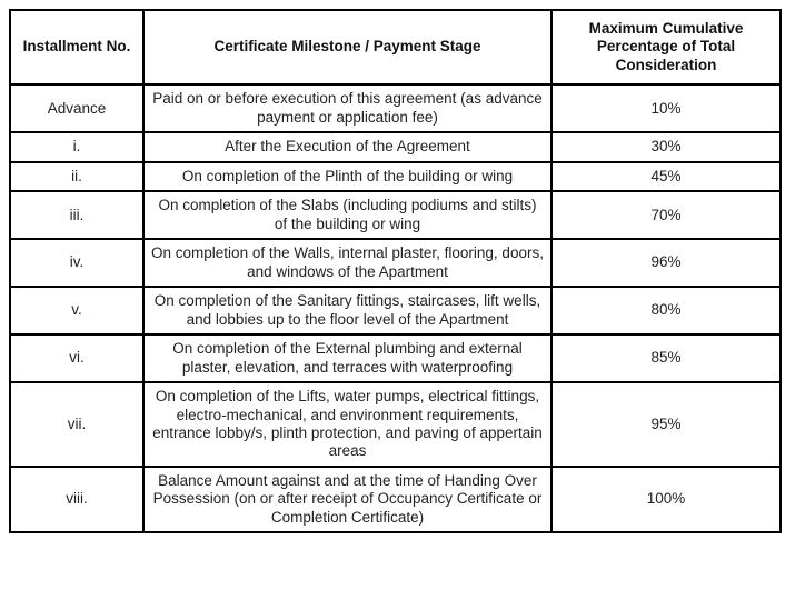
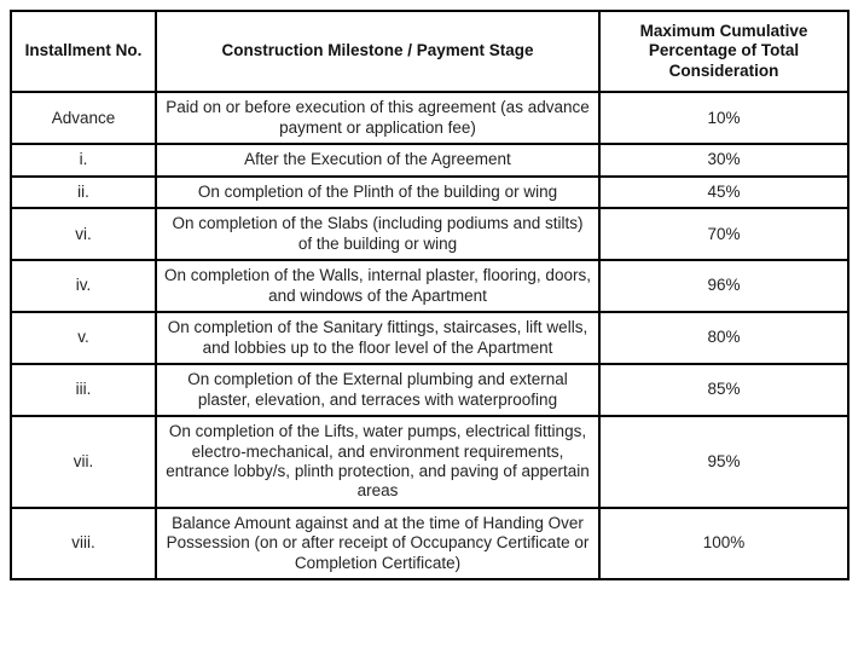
- Installment No.	Certificate Milestone / Payment Stage	Maximum Cumulative Percentage of Total Consideration
+ Installment No.	Construction Milestone / Payment Stage	Maximum Cumulative Percentage of Total Consideration
  Advance	Paid on or before execution of this agreement (as advance payment or application fee)	10%
  i.	After the Execution of the Agreement	30%
  ii.	On completion of the Plinth of the building or wing	45%
- iii.	On completion of the Slabs (including podiums and stilts) of the building or wing	70%
+ vi.	On completion of the Slabs (including podiums and stilts) of the building or wing	70%
  iv.	On completion of the Walls, internal plaster, flooring, doors, and windows of the Apartment	96%
  v.	On completion of the Sanitary fittings, staircases, lift wells, and lobbies up to the floor level of the Apartment	80%
- vi.	On completion of the External plumbing and external plaster, elevation, and terraces with waterproofing	85%
+ iii.	On completion of the External plumbing and external plaster, elevation, and terraces with waterproofing	85%
  vii.	On completion of the Lifts, water pumps, electrical fittings, electro-mechanical, and environment requirements, entrance lobby/s, plinth protection, and paving of appertain areas	95%
  viii.	Balance Amount against and at the time of Handing Over Possession (on or after receipt of Occupancy Certificate or Completion Certificate)	100%
